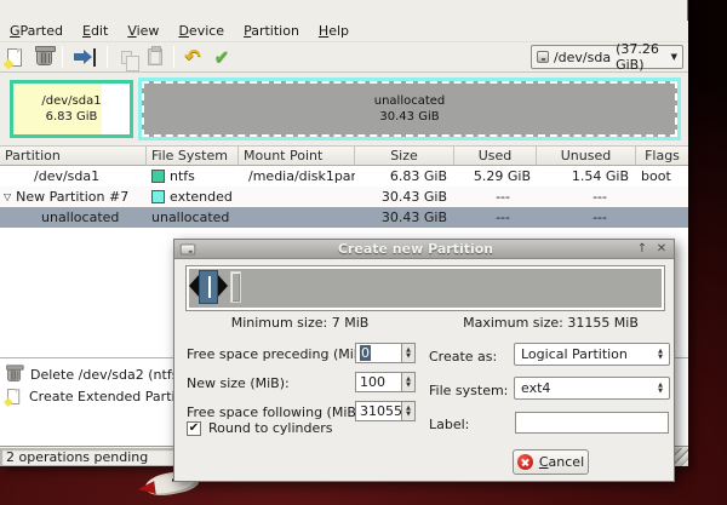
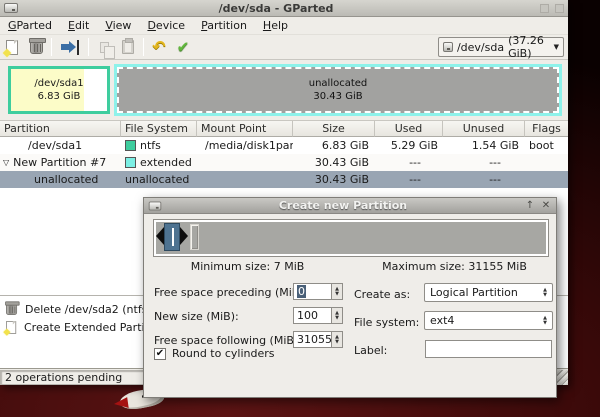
+ /dev/sda - GParted
  GParted
  Edit
  View
  Device
  Partition
  Help
  ↶
  ✔
  /dev/sda
  (37.26 GiB)
  ▼
  /dev/sda1
  6.83 GiB
  unallocated
  30.43 GiB
  Partition
  File System
  Mount Point
  Size
  Used
  Unused
  Flags
  /dev/sda1
  ntfs
  /media/disk1par
  6.83 GiB
  5.29 GiB
  1.54 GiB
  boot
  ▽
  New Partition #7
  extended
  30.43 GiB
  ---
  ---
  unallocated
  unallocated
  30.43 GiB
  ---
  ---
  Delete /dev/sda2 (ntf
  Create Extended Part
  2 operations pending
  Create new Partition
  ↑
  ✕
  Minimum size: 7 MiB
  Maximum size: 31155 MiB
  Free space preceding (Mi
  0
  New size (MiB):
  100
  Free space following (MiB
  31055
  ✔
  Round to cylinders
  Create as:
  Logical Partition
  File system:
  ext4
  Label:
- Cancel
